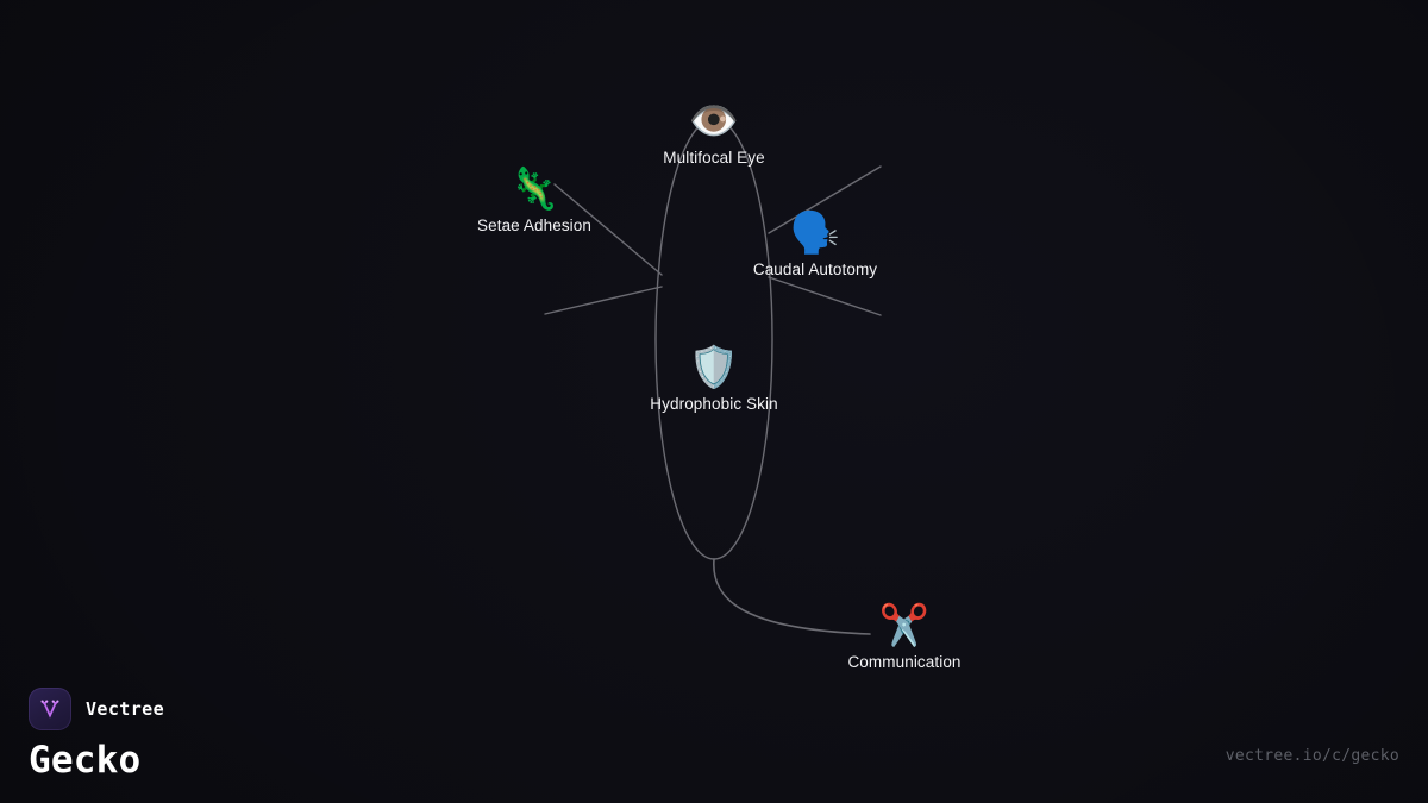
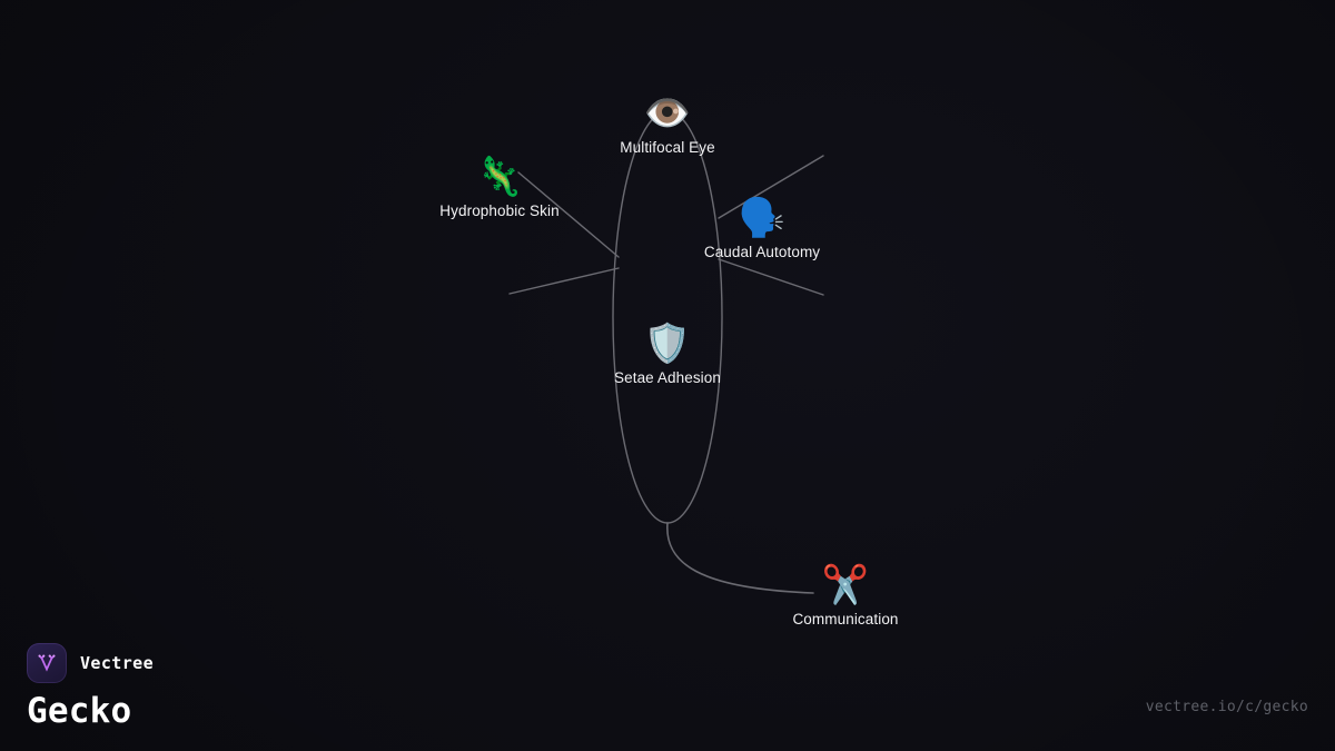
  👁️
  Multifocal Eye
  🦎
- Setae Adhesion
+ Hydrophobic Skin
  🗣️
  Caudal Autotomy
  🛡️
- Hydrophobic Skin
+ Setae Adhesion
  ✂️
  Communication
  Vectree
  Gecko
  vectree.io/c/gecko
